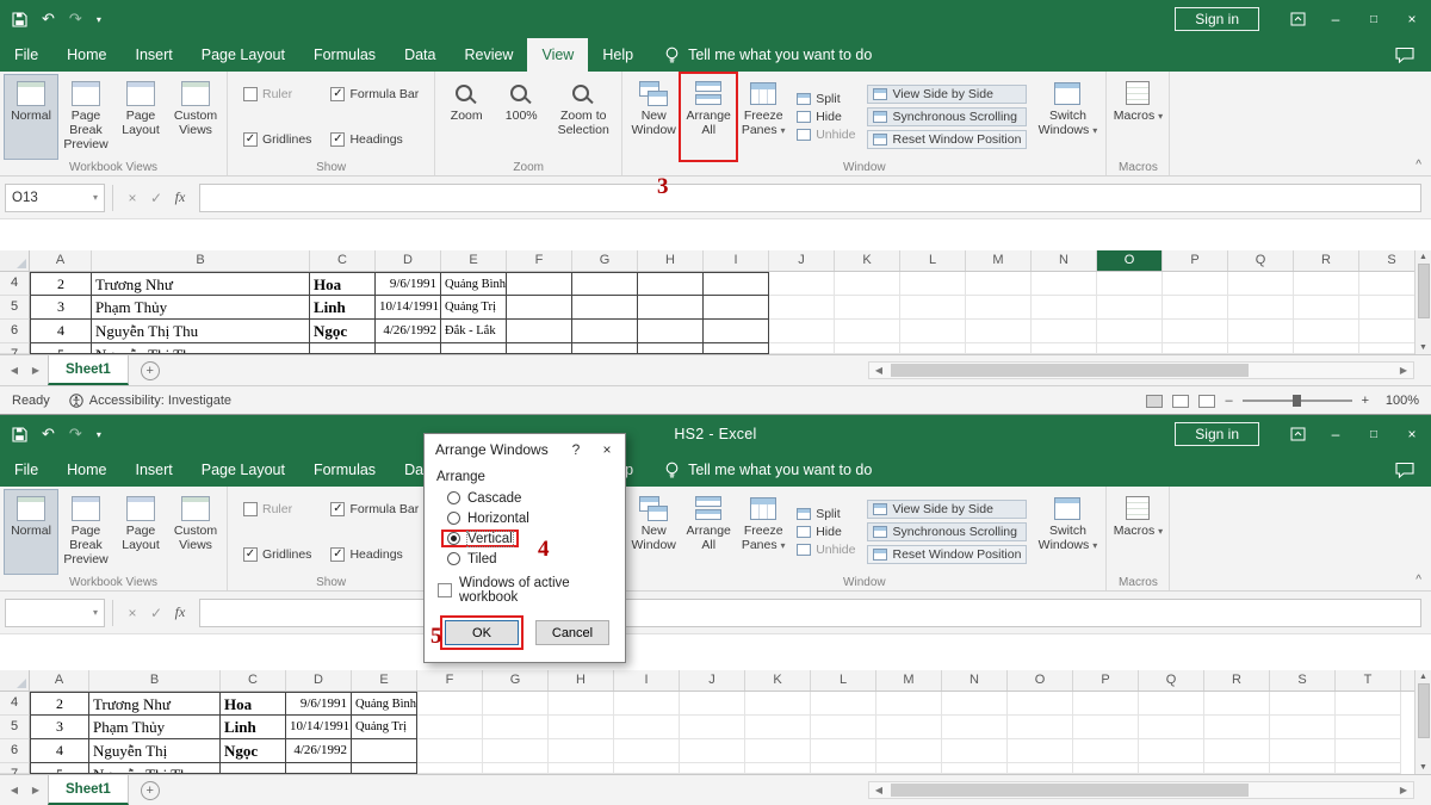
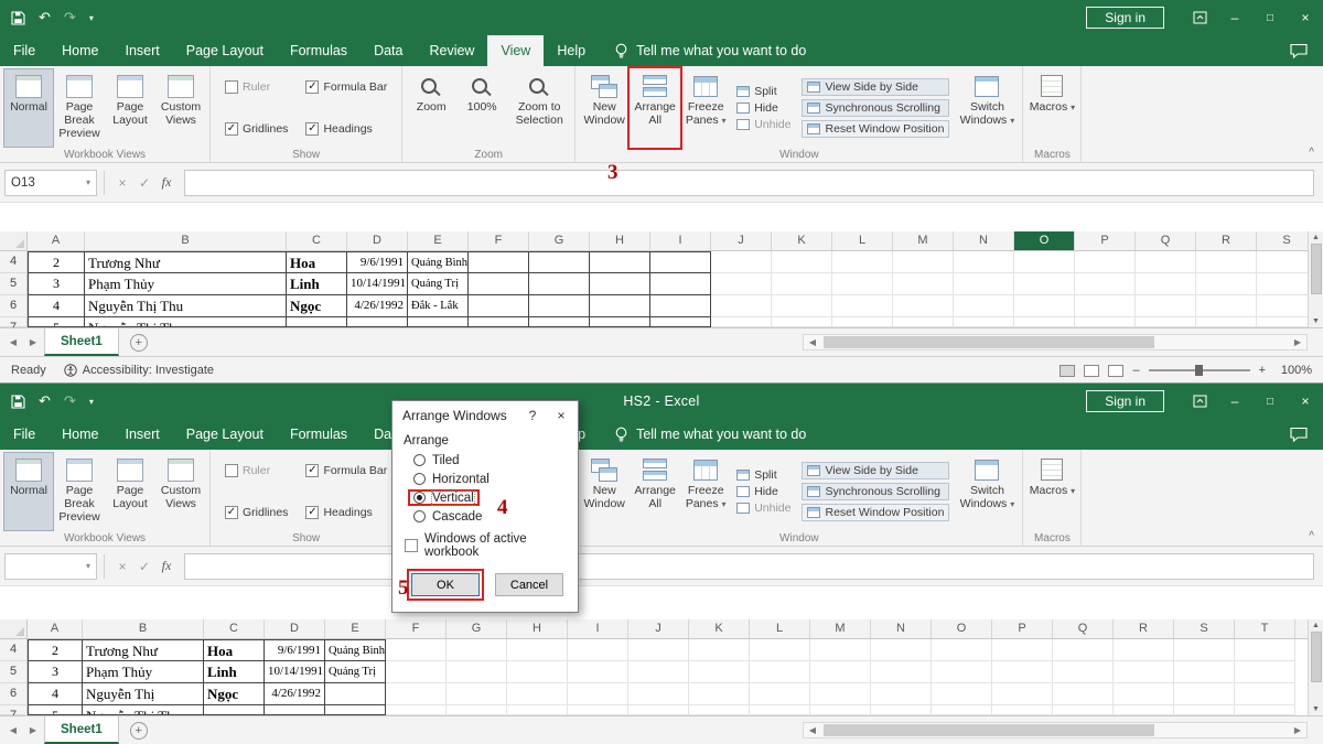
  ↶
  ↷
  ▾
  Sign in
  –
  □
  ×
  File
  Home
  Insert
  Page Layout
  Formulas
  Data
  Review
  View
  Help
  Tell me what you want to do
  Normal
  Page Break Preview
  Page Layout
  Custom Views
  Workbook Views
  Ruler
  Gridlines
  Formula Bar
  Headings
  Show
  Zoom
  100%
  Zoom to Selection
  Zoom
  New Window
  Arrange All
  Freeze Panes ▾
  Split
  Hide
  Unhide
  View Side by Side
  Synchronous Scrolling
  Reset Window Position
  Switch Windows ▾
  Window
  Macros ▾
  Macros
  ^
  O13
  ▾
  ×
  ✓
  fx
  A
  B
  C
  D
  E
  F
  G
  H
  I
  J
  K
  L
  M
  N
  O
  P
  Q
  R
  S
  4
  2
  Trương Như
  Hoa
  9/6/1991
  Quảng Bình
  5
  3
  Phạm Thủy
  Linh
  10/14/1991
  Quảng Trị
  6
  4
  Nguyễn Thị Thu
  Ngọc
  4/26/1992
  Đắk - Lắk
  ◀
  ▶
  Sheet1
  +
  ◀
  ▶
  Ready
  Accessibility: Investigate
  –
  +
  100%
  ↶
  ↷
  ▾
  HS2 - Excel
  Sign in
  –
  □
  ×
  File
  Home
  Insert
  Page Layout
  Formulas
  Tell me what you want to do
  Normal
  Page Break Preview
  Page Layout
  Custom Views
  Workbook Views
  Ruler
  Gridlines
  Formula Bar
  Headings
  Show
  New Window
  Arrange All
  Freeze Panes ▾
  Split
  Hide
  Unhide
  View Side by Side
  Synchronous Scrolling
  Reset Window Position
  Switch Windows ▾
  Window
  Macros ▾
  Macros
  ^
  ▾
  ×
  ✓
  fx
  A
  B
  C
  D
  E
  F
  G
  H
  I
  J
  K
  L
  M
  N
  O
  P
  Q
  R
  S
  T
  4
  2
  Trương Như
  Hoa
  9/6/1991
  Quảng Bình
  5
  3
  Phạm Thủy
  Linh
  10/14/1991
  Quảng Trị
  6
  4
  Nguyễn Thị
  Ngọc
  4/26/1992
  ◀
  ▶
  Sheet1
  +
  ◀
  ▶
  Arrange Windows
  ?
  ×
  Arrange
- Cascade
+ Tiled
  Horizontal
  Vertical
- Tiled
+ Cascade
  Windows of active workbook
  OK
  Cancel
  3
  4
  5
